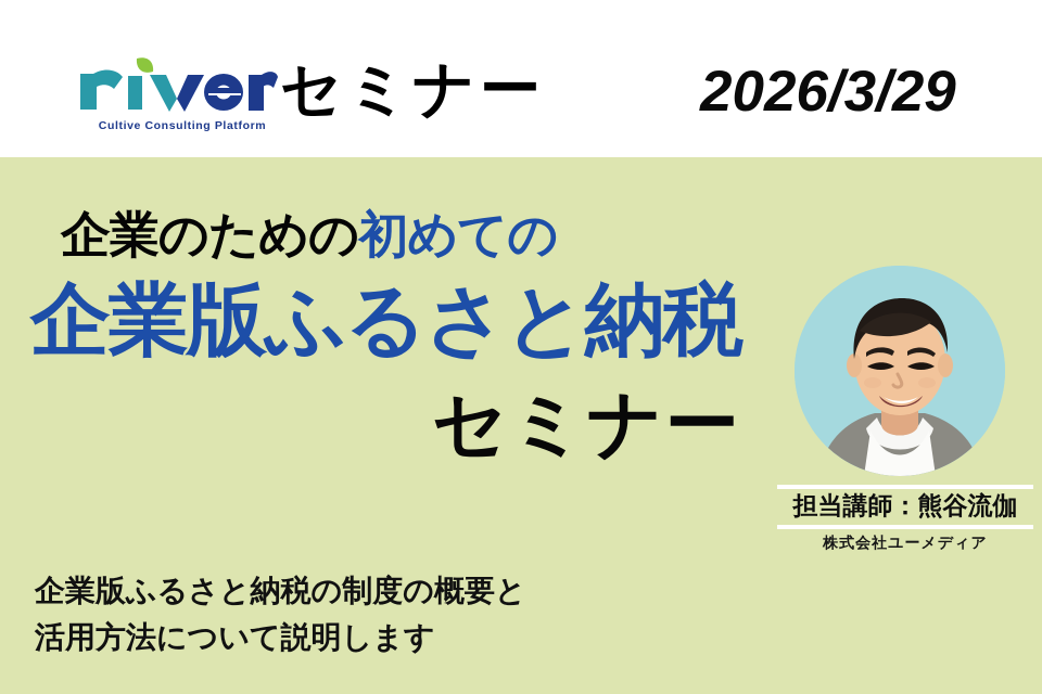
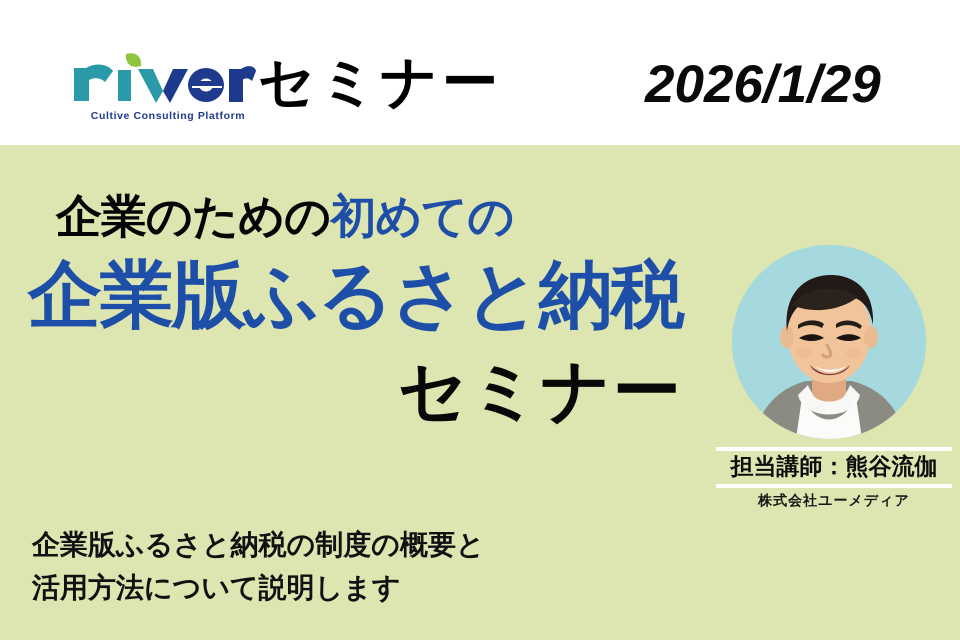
  Cultive Consulting Platform
  セミナー
- 2026/3/29
+ 2026/1/29
  企業のための初めての
  企業版ふるさと納税
  セミナー
  企業版ふるさと納税の制度の概要と
  活用方法について説明します
  担当講師：熊谷流伽
  株式会社ユーメディア
